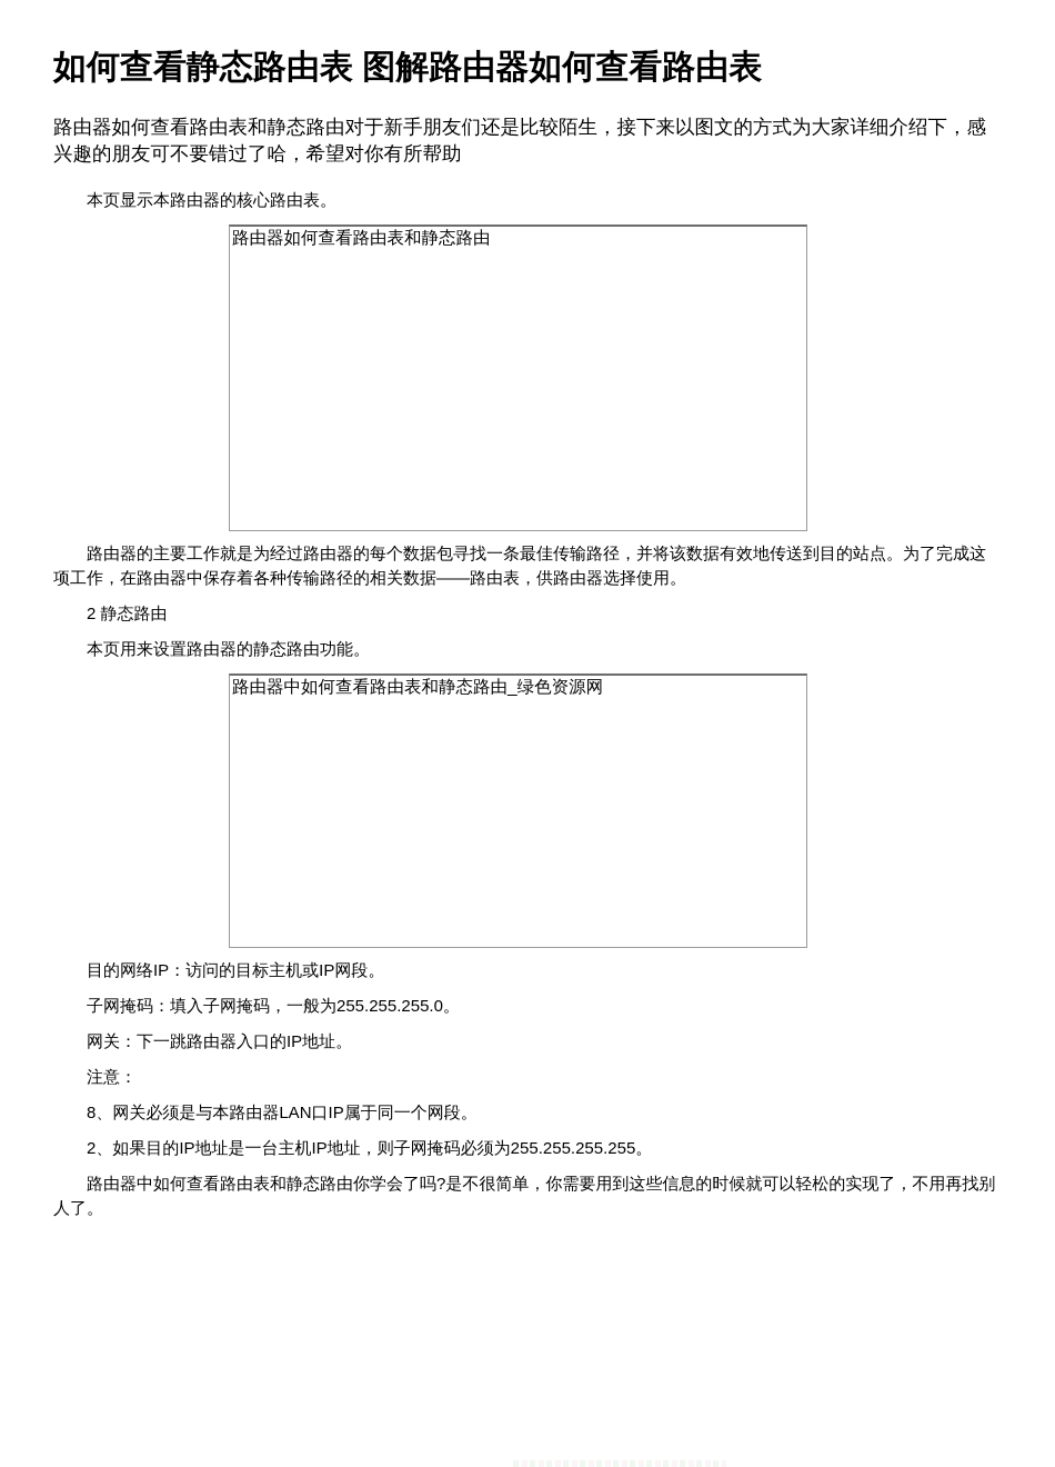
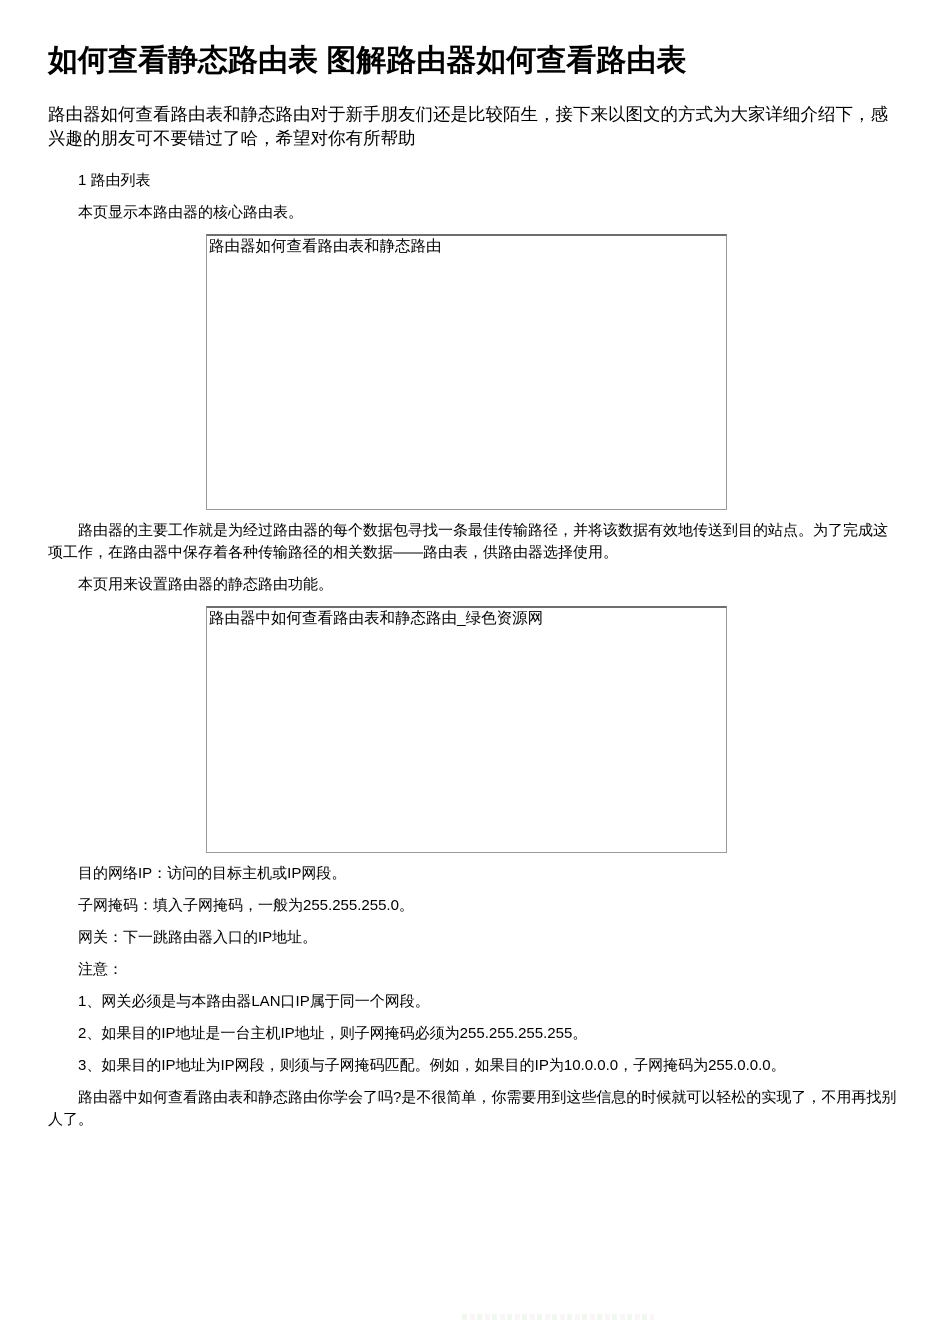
  如何查看静态路由表 图解路由器如何查看路由表
  路由器如何查看路由表和静态路由对于新手朋友们还是比较陌生，接下来以图文的方式为大家详细介绍下，感兴趣的朋友可不要错过了哈，希望对你有所帮助
+ 1 路由列表
  本页显示本路由器的核心路由表。
  路由器如何查看路由表和静态路由
  路由器的主要工作就是为经过路由器的每个数据包寻找一条最佳传输路径，并将该数据有效地传送到目的站点。为了完成这项工作，在路由器中保存着各种传输路径的相关数据——路由表，供路由器选择使用。
- 2 静态路由
  本页用来设置路由器的静态路由功能。
  路由器中如何查看路由表和静态路由_绿色资源网
  目的网络IP：访问的目标主机或IP网段。
  子网掩码：填入子网掩码，一般为255.255.255.0。
  网关：下一跳路由器入口的IP地址。
  注意：
- 8、网关必须是与本路由器LAN口IP属于同一个网段。
+ 1、网关必须是与本路由器LAN口IP属于同一个网段。
  2、如果目的IP地址是一台主机IP地址，则子网掩码必须为255.255.255.255。
+ 3、如果目的IP地址为IP网段，则须与子网掩码匹配。例如，如果目的IP为10.0.0.0，子网掩码为255.0.0.0。
  路由器中如何查看路由表和静态路由你学会了吗?是不很简单，你需要用到这些信息的时候就可以轻松的实现了，不用再找别人了。
